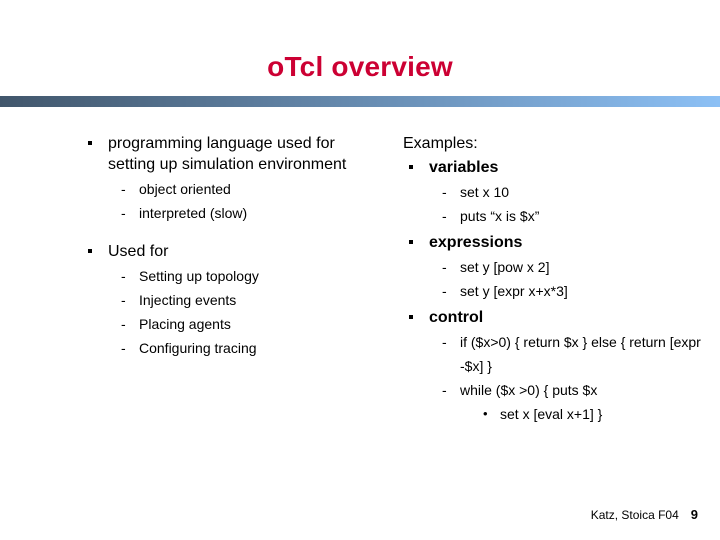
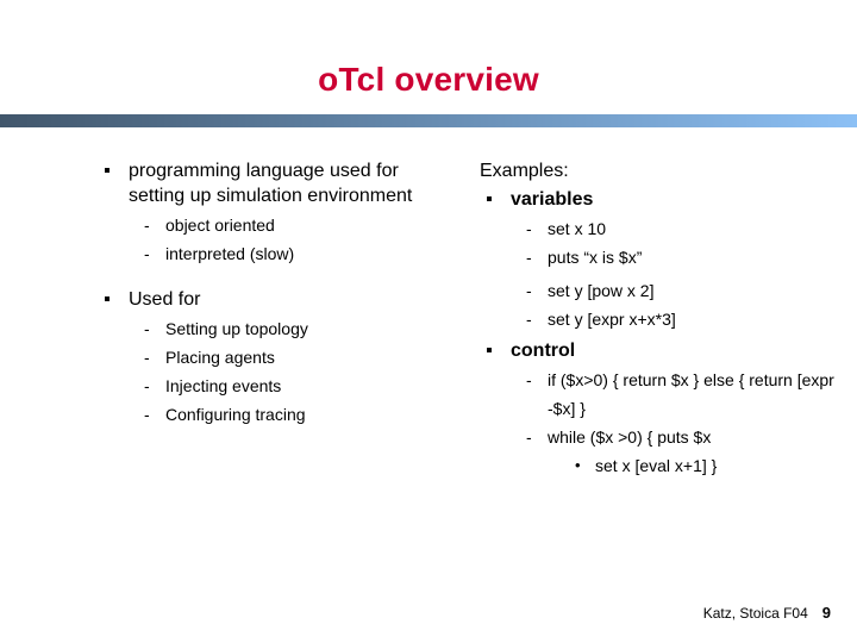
  oTcl overview
  programming language used for setting up simulation environment
  -
  object oriented
  -
  interpreted (slow)
  Used for
  -
  Setting up topology
  -
- Injecting events
+ Placing agents
  -
- Placing agents
+ Injecting events
  -
  Configuring tracing
  Examples:
  variables
  -
  set x 10
  -
  puts “x is $x”
- expressions
  -
  set y [pow x 2]
  -
  set y [expr x+x*3]
  control
  -
  if ($x>0) { return $x } else { return [expr -$x] }
  -
  while ($x >0) { puts $x
  •
  set x [eval x+1] }
  Katz, Stoica F04
  9
